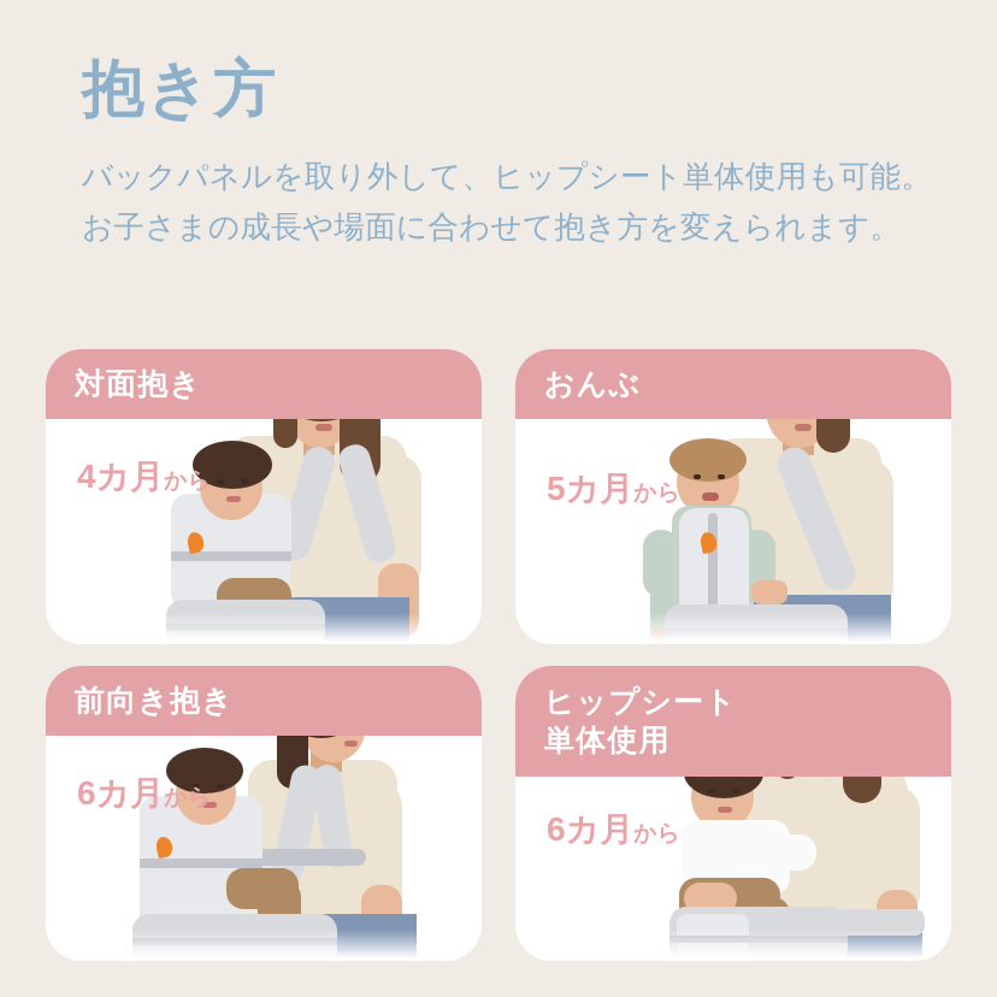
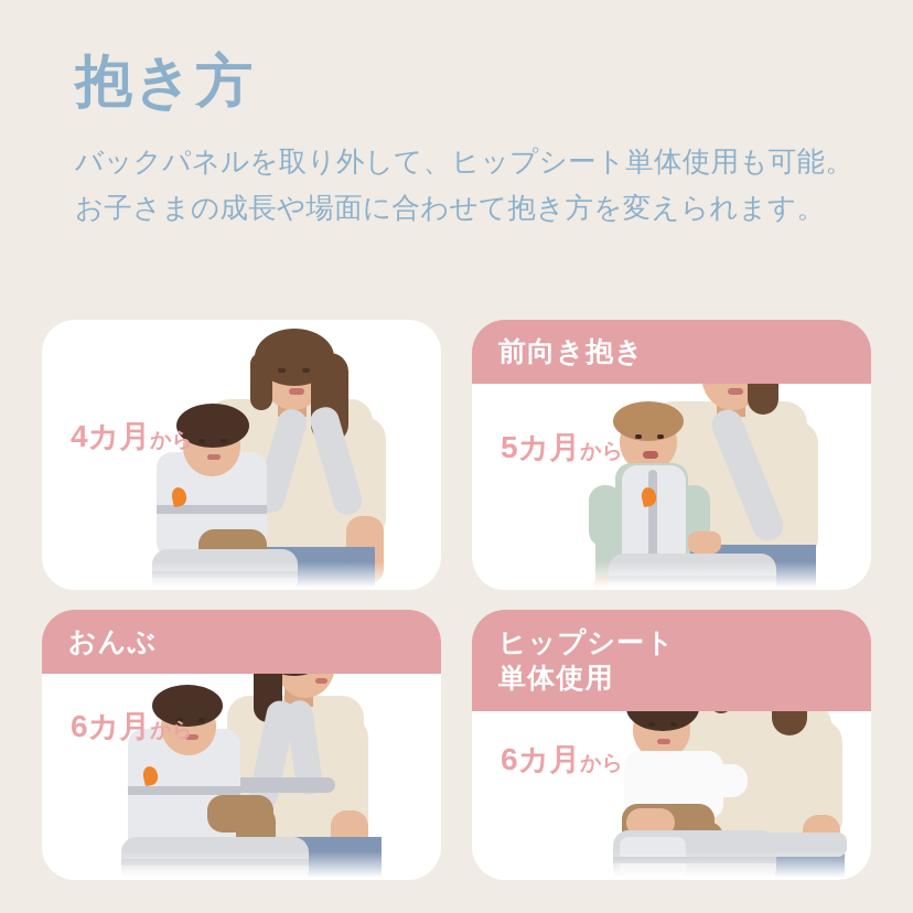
  抱き方
  バックパネルを取り外して、ヒップシート単体使用も可能。
  お子さまの成長や場面に合わせて抱き方を変えられます。
- 対面抱き
  4カ月から
- おんぶ
+ 前向き抱き
  5カ月から
- 前向き抱き
+ おんぶ
  6カ月から
  ヒップシート
  単体使用
  6カ月から
